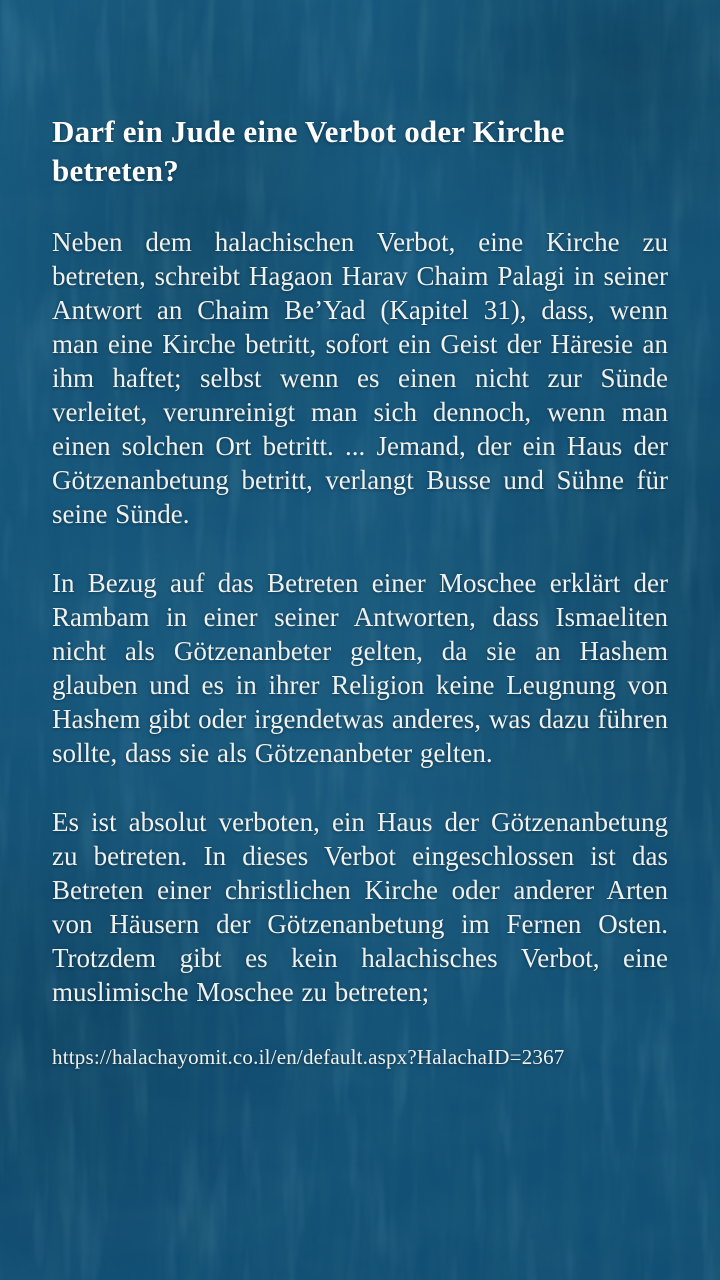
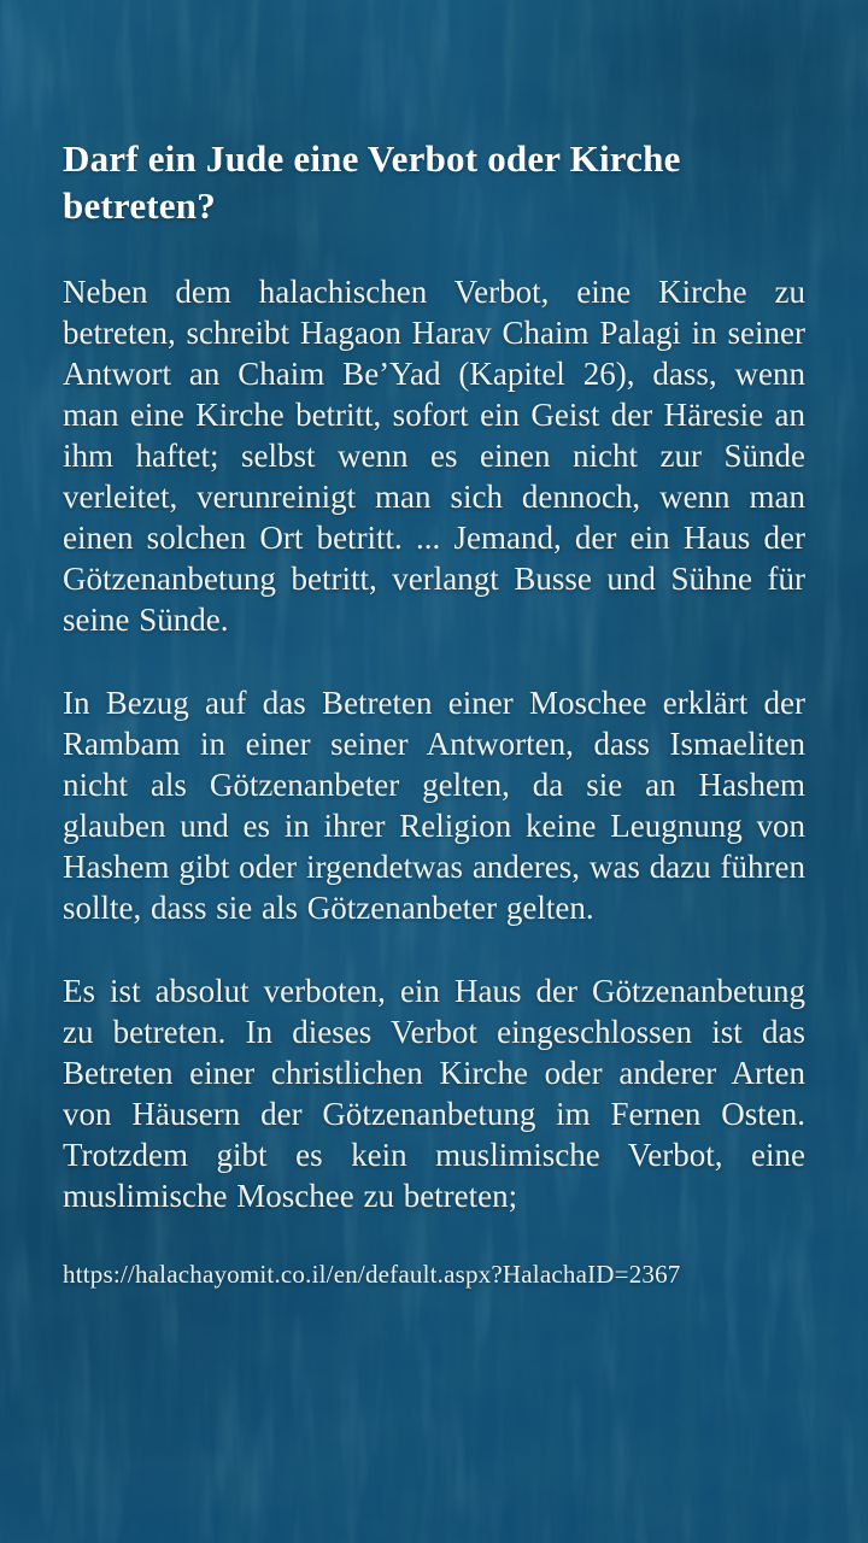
  Darf ein Jude eine Verbot oder Kirche betreten?
- Neben dem halachischen Verbot, eine Kirche zu betreten, schreibt Hagaon Harav Chaim Palagi in seiner Antwort an Chaim Be’Yad (Kapitel 31), dass, wenn man eine Kirche betritt, sofort ein Geist der Häresie an ihm haftet; selbst wenn es einen nicht zur Sünde verleitet, verunreinigt man sich dennoch, wenn man einen solchen Ort betritt. ... Jemand, der ein Haus der Götzenanbetung betritt, verlangt Busse und Sühne für seine Sünde.
+ Neben dem halachischen Verbot, eine Kirche zu betreten, schreibt Hagaon Harav Chaim Palagi in seiner Antwort an Chaim Be’Yad (Kapitel 26), dass, wenn man eine Kirche betritt, sofort ein Geist der Häresie an ihm haftet; selbst wenn es einen nicht zur Sünde verleitet, verunreinigt man sich dennoch, wenn man einen solchen Ort betritt. ... Jemand, der ein Haus der Götzenanbetung betritt, verlangt Busse und Sühne für seine Sünde.
  In Bezug auf das Betreten einer Moschee erklärt der Rambam in einer seiner Antworten, dass Ismaeliten nicht als Götzenanbeter gelten, da sie an Hashem glauben und es in ihrer Religion keine Leugnung von Hashem gibt oder irgendetwas anderes, was dazu führen sollte, dass sie als Götzenanbeter gelten.
- Es ist absolut verboten, ein Haus der Götzenanbetung zu betreten. In dieses Verbot eingeschlossen ist das Betreten einer christlichen Kirche oder anderer Arten von Häusern der Götzenanbetung im Fernen Osten. Trotzdem gibt es kein halachisches Verbot, eine muslimische Moschee zu betreten;
+ Es ist absolut verboten, ein Haus der Götzenanbetung zu betreten. In dieses Verbot eingeschlossen ist das Betreten einer christlichen Kirche oder anderer Arten von Häusern der Götzenanbetung im Fernen Osten. Trotzdem gibt es kein muslimische Verbot, eine muslimische Moschee zu betreten;
  https://halachayomit.co.il/en/default.aspx?HalachaID=2367
